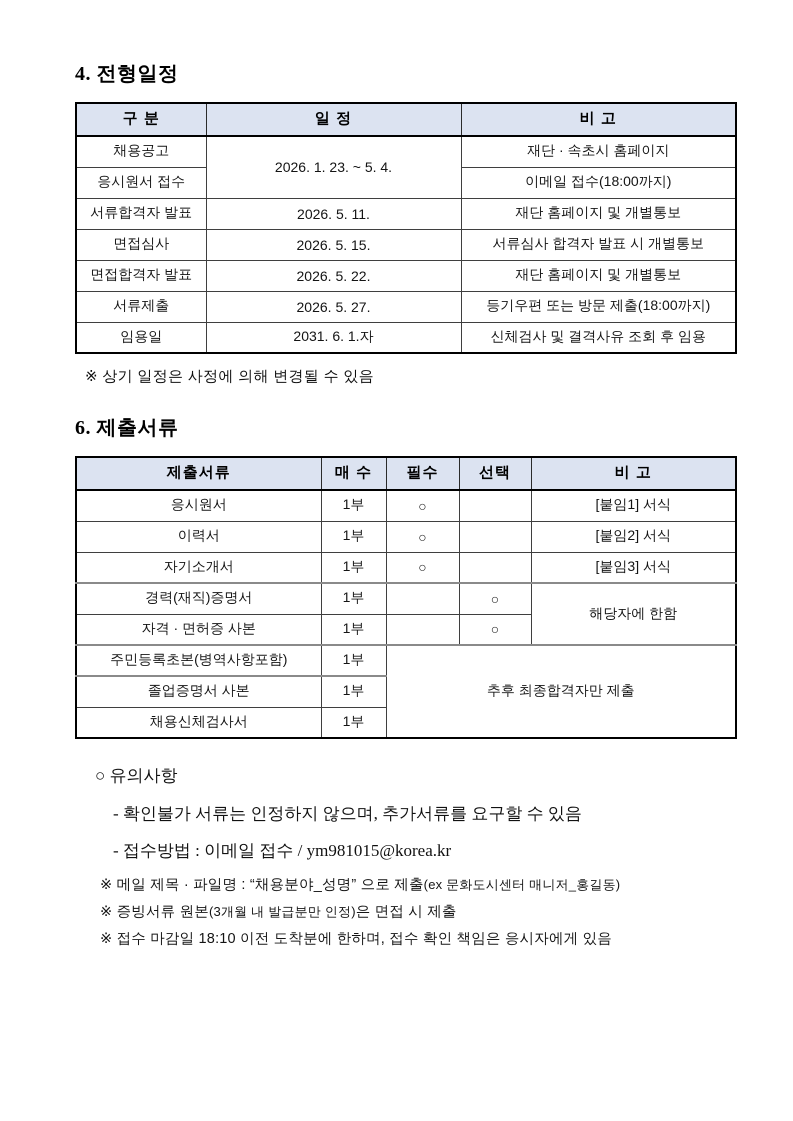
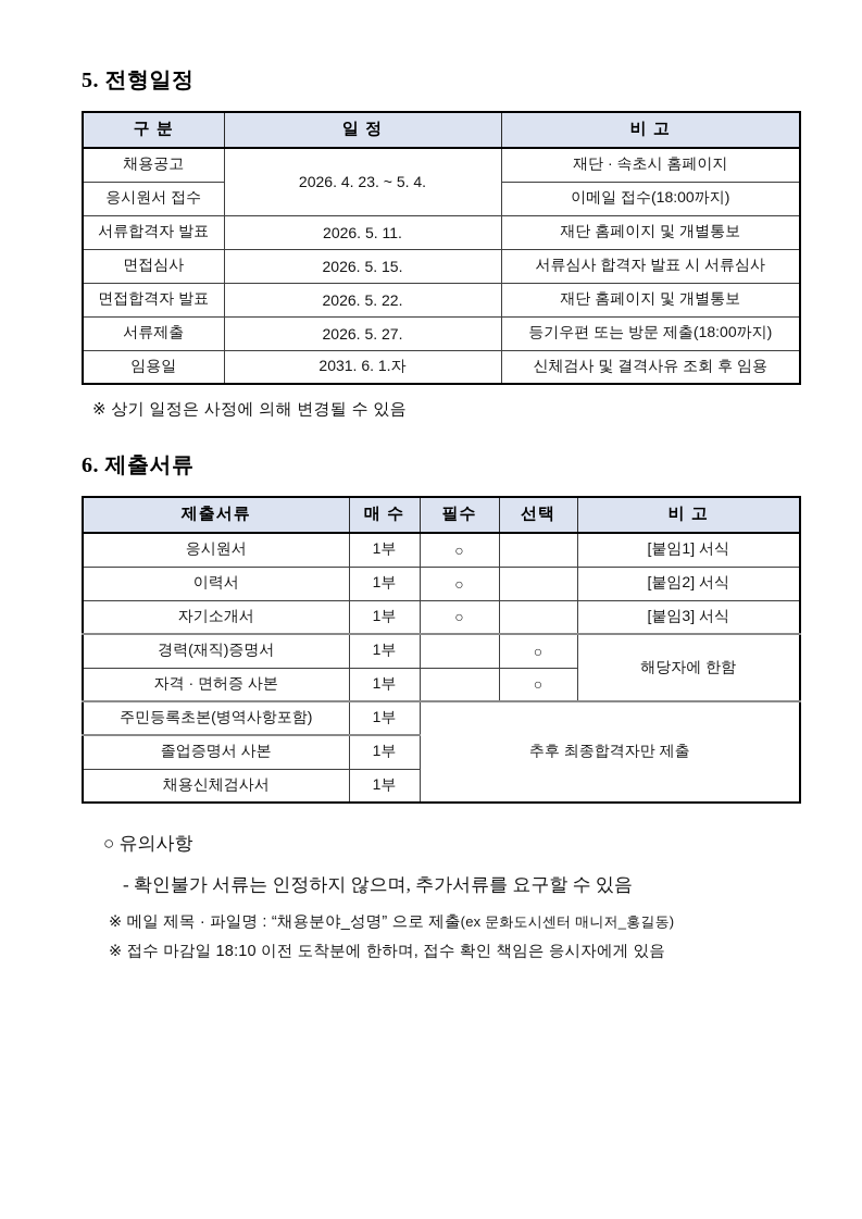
- 4. 전형일정
+ 5. 전형일정
  구 분	일 정	비 고
- 채용공고	2026. 1. 23. ~ 5. 4.	재단 · 속초시 홈페이지
+ 채용공고	2026. 4. 23. ~ 5. 4.	재단 · 속초시 홈페이지
  응시원서 접수	이메일 접수(18:00까지)
  서류합격자 발표	2026. 5. 11.	재단 홈페이지 및 개별통보
- 면접심사	2026. 5. 15.	서류심사 합격자 발표 시 개별통보
+ 면접심사	2026. 5. 15.	서류심사 합격자 발표 시 서류심사
  면접합격자 발표	2026. 5. 22.	재단 홈페이지 및 개별통보
  서류제출	2026. 5. 27.	등기우편 또는 방문 제출(18:00까지)
  임용일	2031. 6. 1.자	신체검사 및 결격사유 조회 후 임용
  ※ 상기 일정은 사정에 의해 변경될 수 있음
  6. 제출서류
  제출서류	매 수	필수	선택	비 고
  응시원서	1부	○		[붙임1] 서식
  이력서	1부	○		[붙임2] 서식
  자기소개서	1부	○		[붙임3] 서식
  경력(재직)증명서	1부		○	해당자에 한함
  자격 · 면허증 사본	1부		○
  주민등록초본(병역사항포함)	1부	추후 최종합격자만 제출
  졸업증명서 사본	1부
  채용신체검사서	1부
  ○ 유의사항
  - 확인불가 서류는 인정하지 않으며, 추가서류를 요구할 수 있음
- - 접수방법 : 이메일 접수 / ym981015@korea.kr
  ※ 메일 제목 · 파일명 : “채용분야_성명” 으로 제출(ex 문화도시센터 매니저_홍길동)
- ※ 증빙서류 원본(3개월 내 발급분만 인정)은 면접 시 제출
  ※ 접수 마감일 18:10 이전 도착분에 한하며, 접수 확인 책임은 응시자에게 있음
